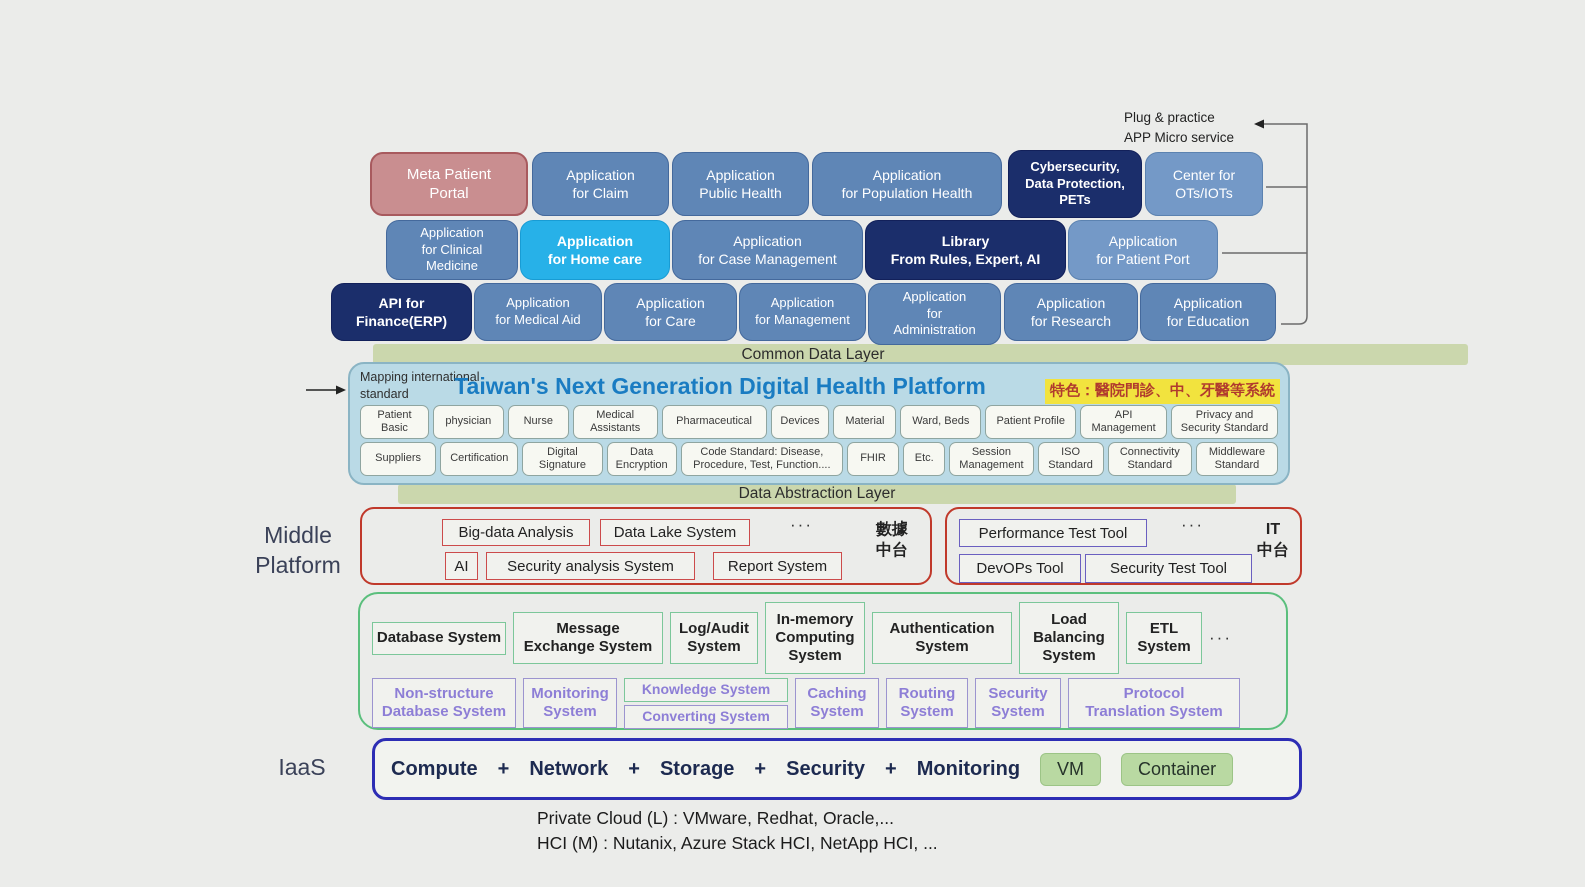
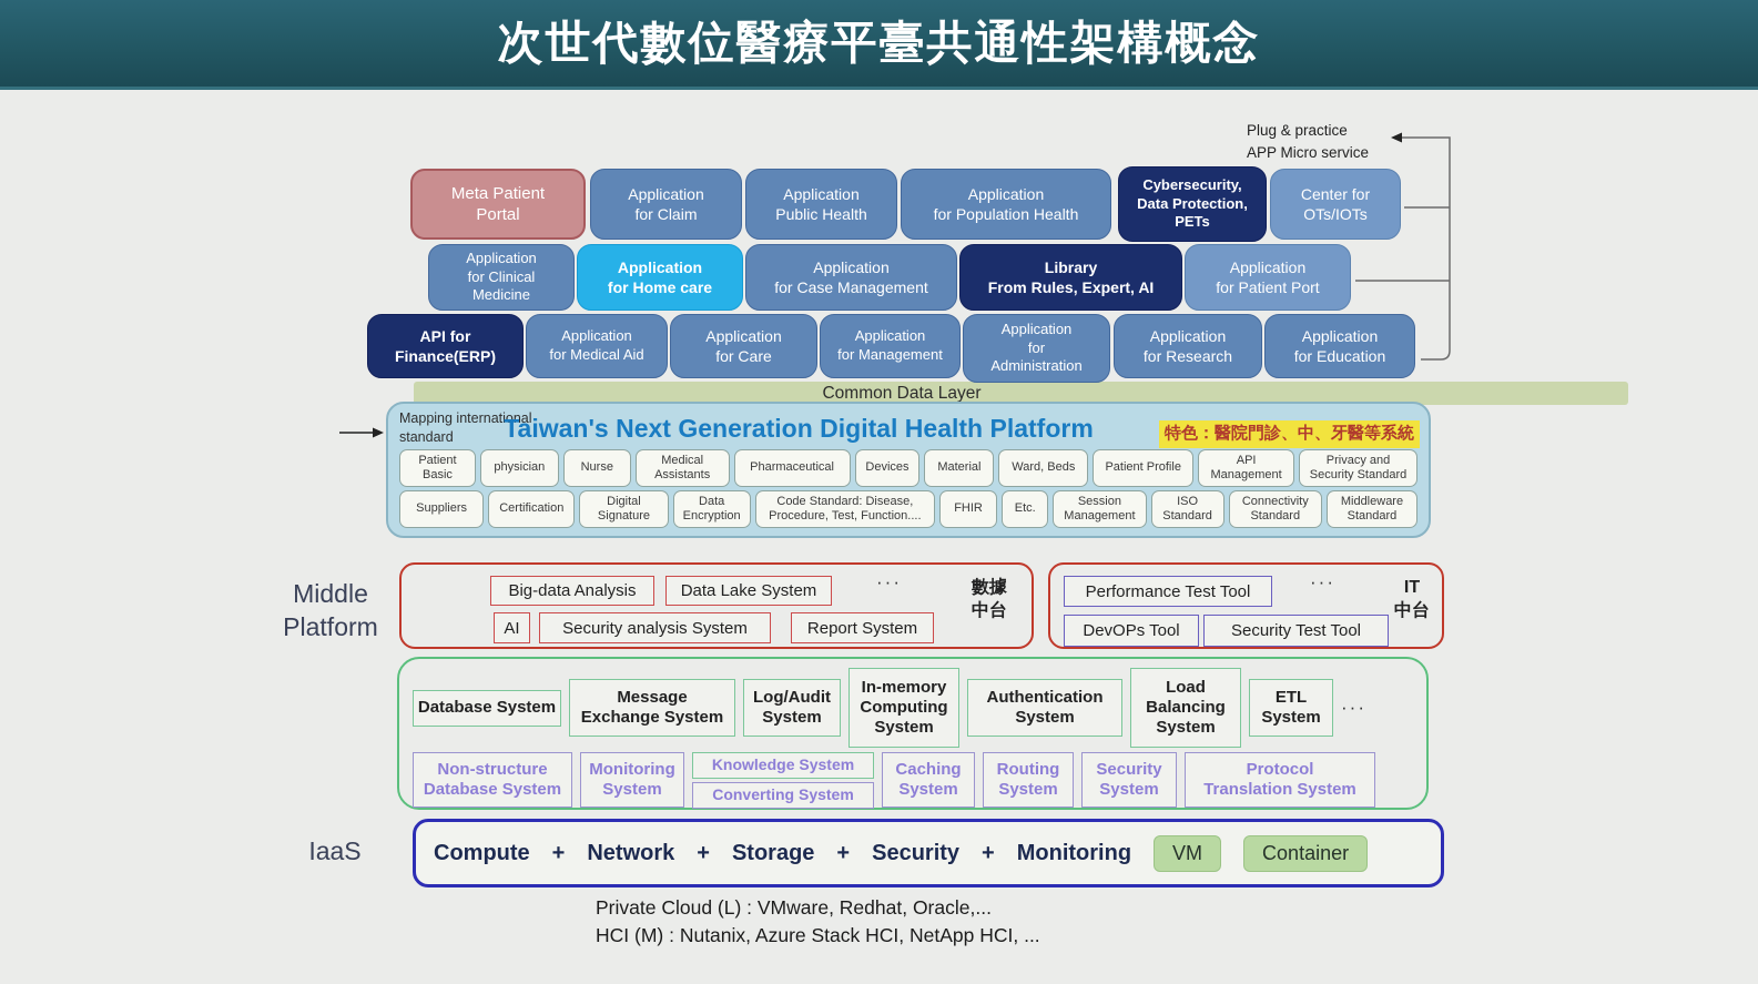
+ 次世代數位醫療平臺共通性架構概念
  Plug & practice
  APP Micro service
  Meta Patient
  Portal
  Application
  for Claim
  Application
  Public Health
  Application
  for Population Health
  Cybersecurity,
  Data Protection,
  PETs
  Center for
  OTs/IOTs
  Application
  for Clinical
  Medicine
  Application
  for Home care
  Application
  for Case Management
  Library
  From Rules, Expert, AI
  Application
  for Patient Port
  API for
  Finance(ERP)
  Application
  for Medical Aid
  Application
  for Care
  Application
  for Management
  Application
  for
  Administration
  Application
  for Research
  Application
  for Education
  Common Data Layer
  Mapping international
  standard
  Taiwan's Next Generation Digital Health Platform
  特色：醫院門診、中、牙醫等系統
  Patient
  Basic
  physician
  Nurse
  Medical
  Assistants
  Pharmaceutical
  Devices
  Material
  Ward, Beds
  Patient Profile
  API
  Management
  Privacy and
  Security Standard
  Suppliers
  Certification
  Digital
  Signature
  Data
  Encryption
  Code Standard: Disease,
  Procedure, Test, Function....
  FHIR
  Etc.
  Session
  Management
  ISO
  Standard
  Connectivity
  Standard
  Middleware
  Standard
- Data Abstraction Layer
  Middle
  Platform
  Big-data Analysis
  Data Lake System
  ···
  數據
  中台
  AI
  Security analysis System
  Report System
  Performance Test Tool
  ···
  IT
  中台
  DevOPs Tool
  Security Test Tool
  Database System
  Message
  Exchange System
  Log/Audit
  System
  In-memory
  Computing
  System
  Authentication
  System
  Load
  Balancing
  System
  ETL
  System
  ···
  Non-structure
  Database System
  Monitoring
  System
  Knowledge System
  Converting System
  Caching
  System
  Routing
  System
  Security
  System
  Protocol
  Translation System
  IaaS
  Compute
  +
  Network
  +
  Storage
  +
  Security
  +
  Monitoring
  VM
  Container
  Private Cloud (L) : VMware, Redhat, Oracle,...
  HCI (M) : Nutanix, Azure Stack HCI, NetApp HCI, ...
